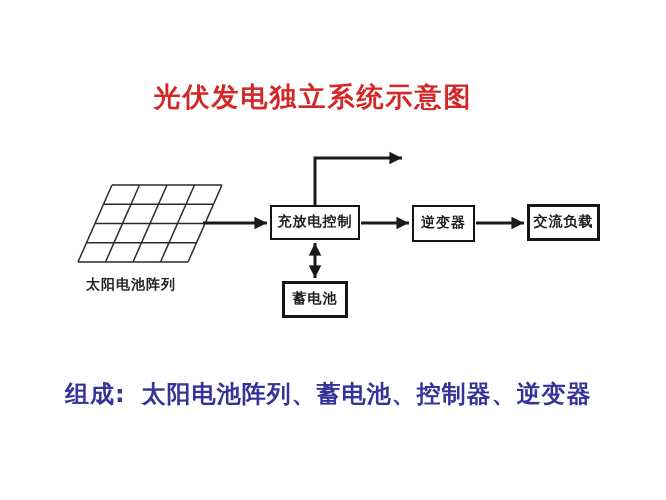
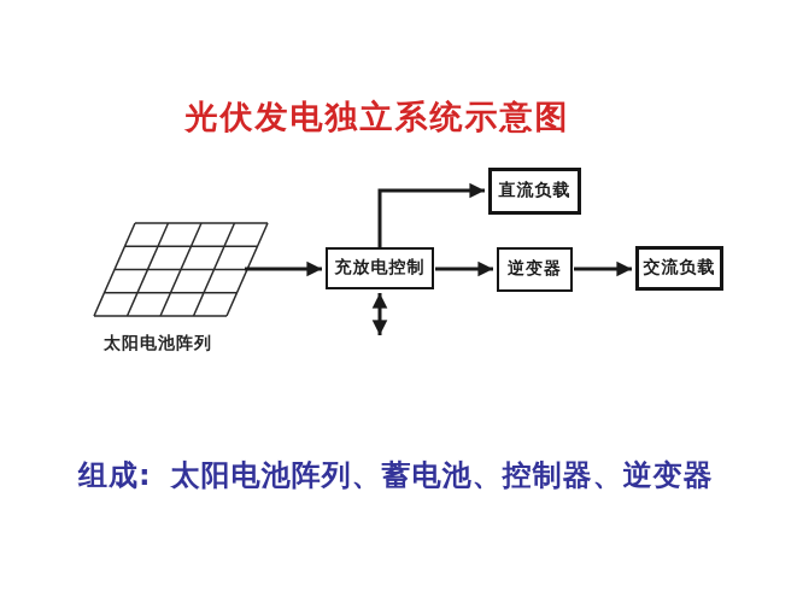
  光伏发电独立系统示意图
  充放电控制
+ 直流负载
  逆变器
  交流负载
- 蓄电池
  太阳电池阵列
  组成: 太阳电池阵列、蓄电池、控制器、逆变器
